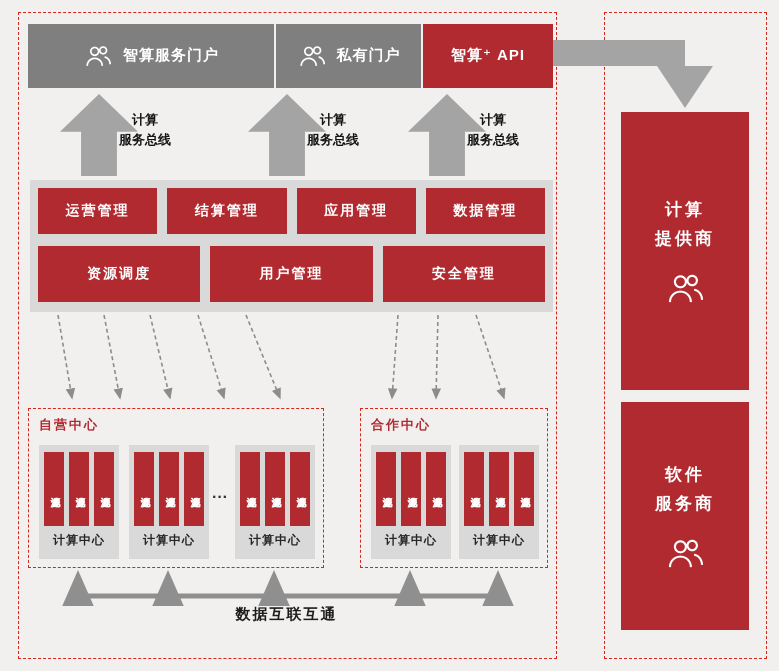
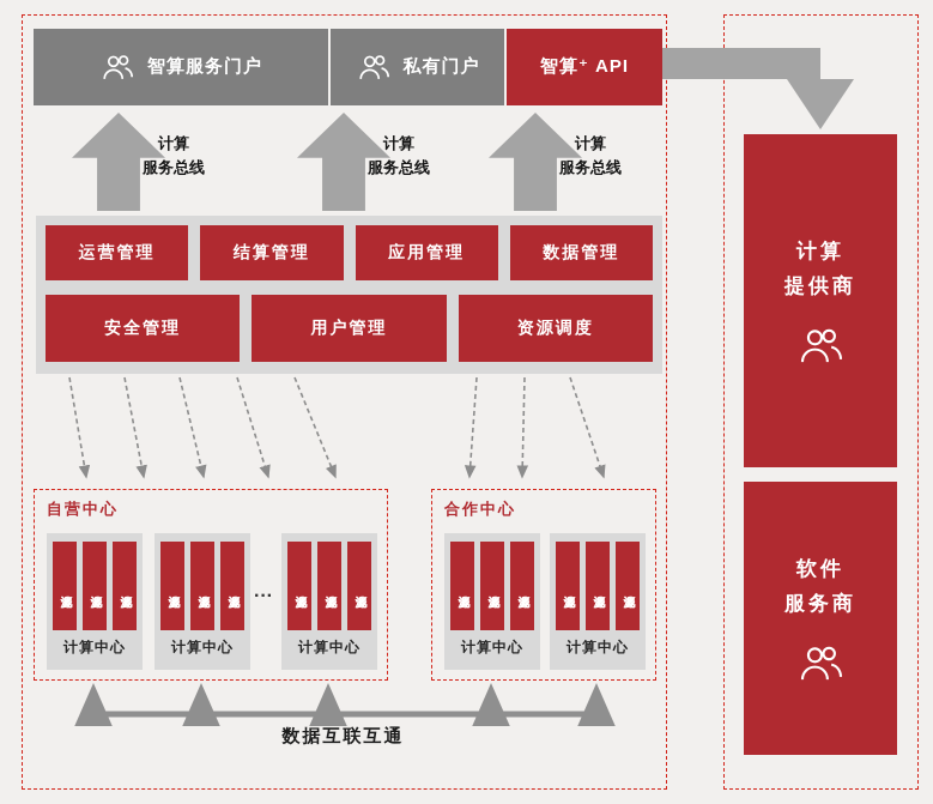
  智算服务门户
  私有门户
  智算⁺ API
  计算
  服务总线
  计算
  服务总线
  计算
  服务总线
  运营管理
  结算管理
  应用管理
  数据管理
- 资源调度
+ 安全管理
  用户管理
- 安全管理
+ 资源调度
  自营中心
  计算中心
  计算中心
  ···
  计算中心
  合作中心
  计算中心
  计算中心
  数据互联互通
  计算
  提供商
  软件
  服务商
